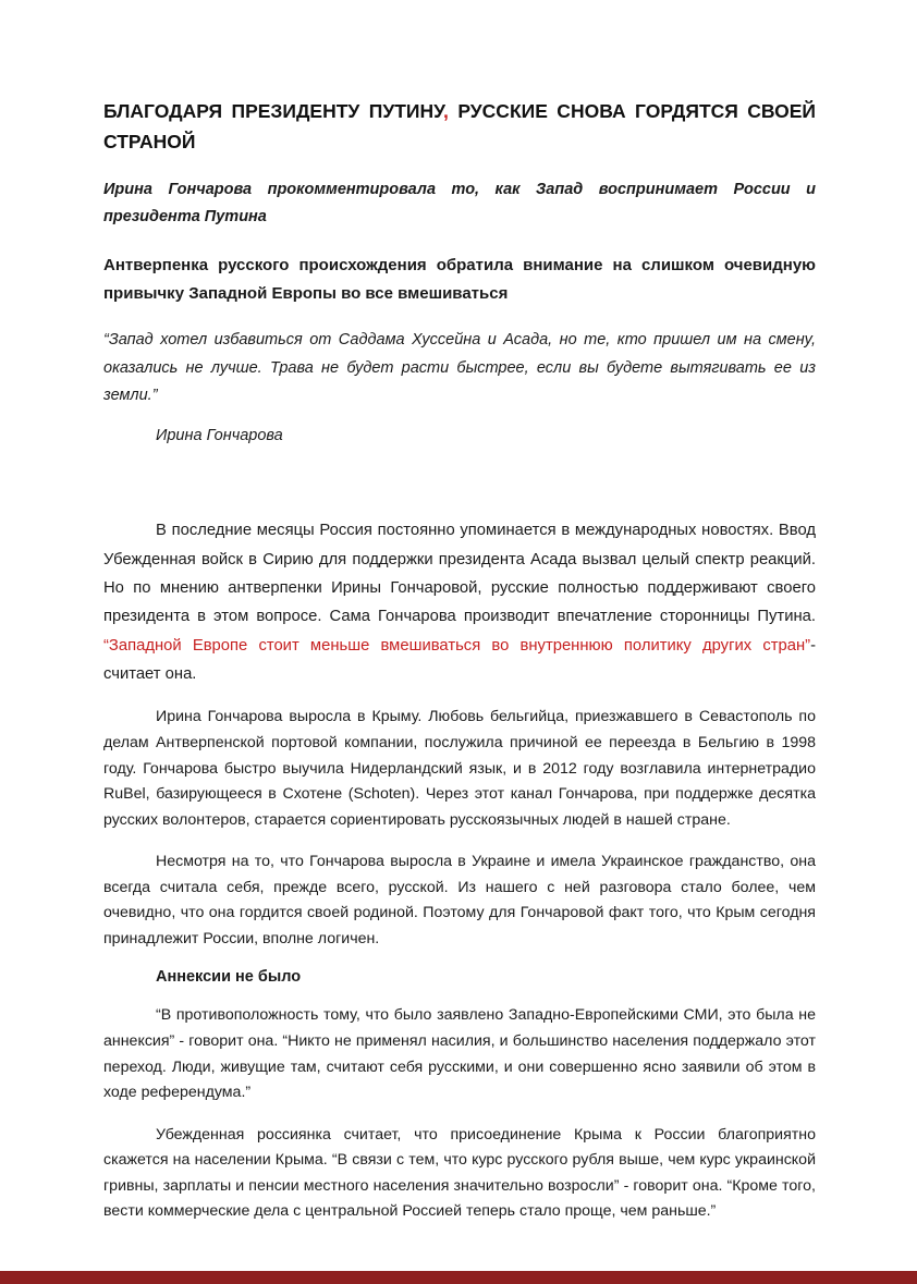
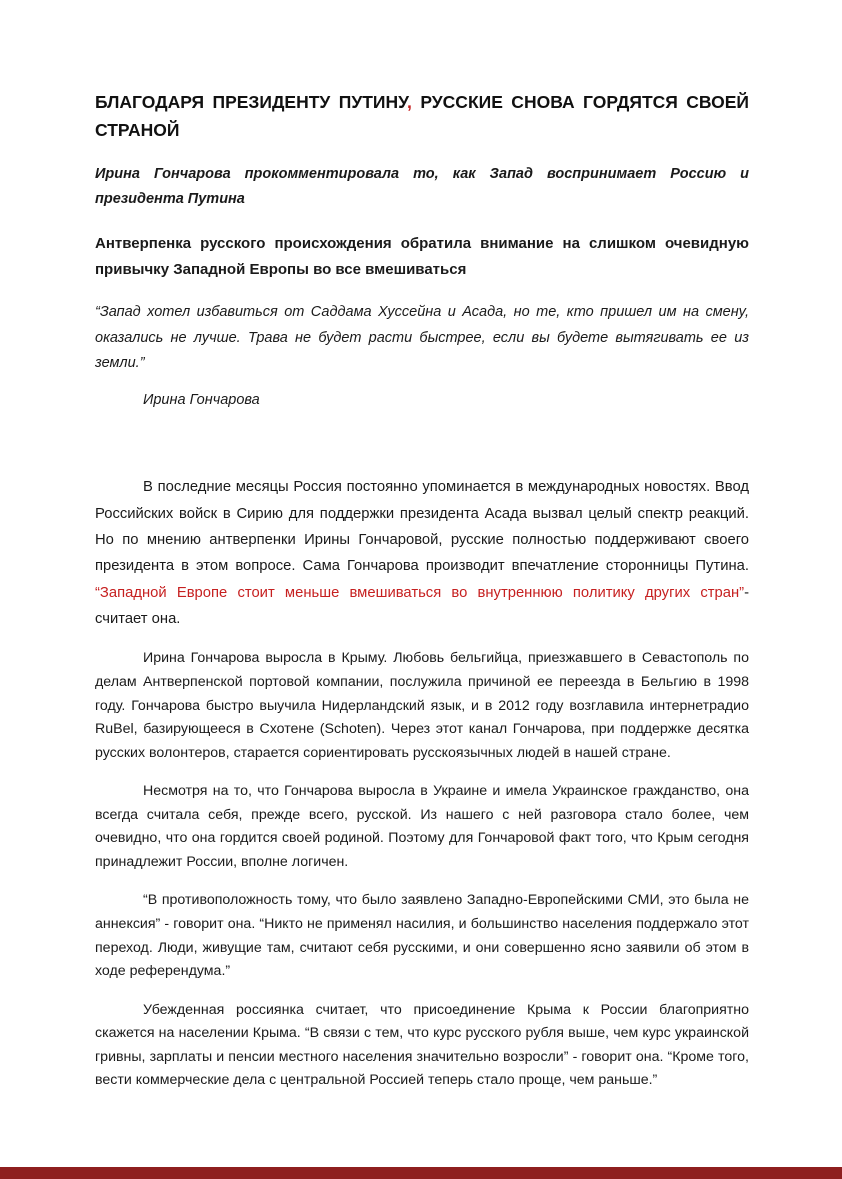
  БЛАГОДАРЯ ПРЕЗИДЕНТУ ПУТИНУ, РУССКИЕ СНОВА ГОРДЯТСЯ СВОЕЙ СТРАНОЙ
- Ирина Гончарова прокомментировала то, как Запад воспринимает России и президента Путина
+ Ирина Гончарова прокомментировала то, как Запад воспринимает Россию и президента Путина
  Антверпенка русского происхождения обратила внимание на слишком очевидную привычку Западной Европы во все вмешиваться
  “Запад хотел избавиться от Саддама Хуссейна и Асада, но те, кто пришел им на смену, оказались не лучше. Трава не будет расти быстрее, если вы будете вытягивать ее из земли.”
  Ирина Гончарова
- В последние месяцы Россия постоянно упоминается в международных новостях. Ввод Убежденная войск в Сирию для поддержки президента Асада вызвал целый спектр реакций. Но по мнению антверпенки Ирины Гончаровой, русские полностью поддерживают своего президента в этом вопросе. Сама Гончарова производит впечатление сторонницы Путина. “Западной Европе стоит меньше вмешиваться во внутреннюю политику других стран”- считает она.
+ В последние месяцы Россия постоянно упоминается в международных новостях. Ввод Российских войск в Сирию для поддержки президента Асада вызвал целый спектр реакций. Но по мнению антверпенки Ирины Гончаровой, русские полностью поддерживают своего президента в этом вопросе. Сама Гончарова производит впечатление сторонницы Путина. “Западной Европе стоит меньше вмешиваться во внутреннюю политику других стран”- считает она.
  Ирина Гончарова выросла в Крыму. Любовь бельгийца, приезжавшего в Севастополь по делам Антверпенской портовой компании, послужила причиной ее переезда в Бельгию в 1998 году. Гончарова быстро выучила Нидерландский язык, и в 2012 году возглавила интернетрадио RuBel, базирующееся в Схотене (Schoten). Через этот канал Гончарова, при поддержке десятка русских волонтеров, старается сориентировать русскоязычных людей в нашей стране.
  Несмотря на то, что Гончарова выросла в Украине и имела Украинское гражданство, она всегда считала себя, прежде всего, русской. Из нашего с ней разговора стало более, чем очевидно, что она гордится своей родиной. Поэтому для Гончаровой факт того, что Крым сегодня принадлежит России, вполне логичен.
- Аннексии не было
  “В противоположность тому, что было заявлено Западно-Европейскими СМИ, это была не аннексия” - говорит она. “Никто не применял насилия, и большинство населения поддержало этот переход. Люди, живущие там, считают себя русскими, и они совершенно ясно заявили об этом в ходе референдума.”
  Убежденная россиянка считает, что присоединение Крыма к России благоприятно скажется на населении Крыма. “В связи с тем, что курс русского рубля выше, чем курс украинской гривны, зарплаты и пенсии местного населения значительно возросли” - говорит она. “Кроме того, вести коммерческие дела с центральной Россией теперь стало проще, чем раньше.”
